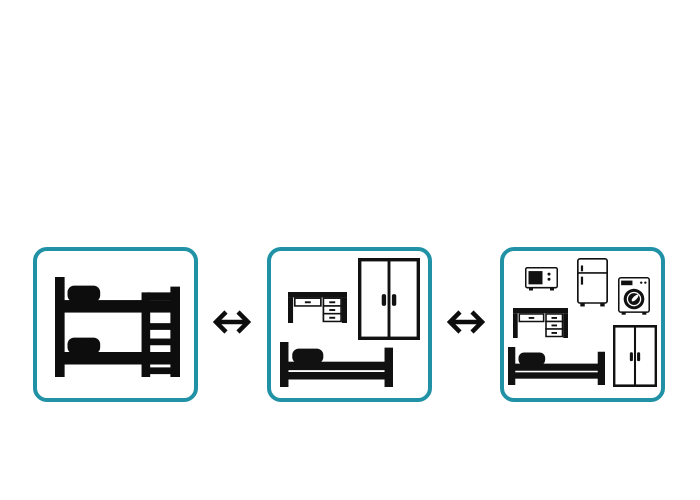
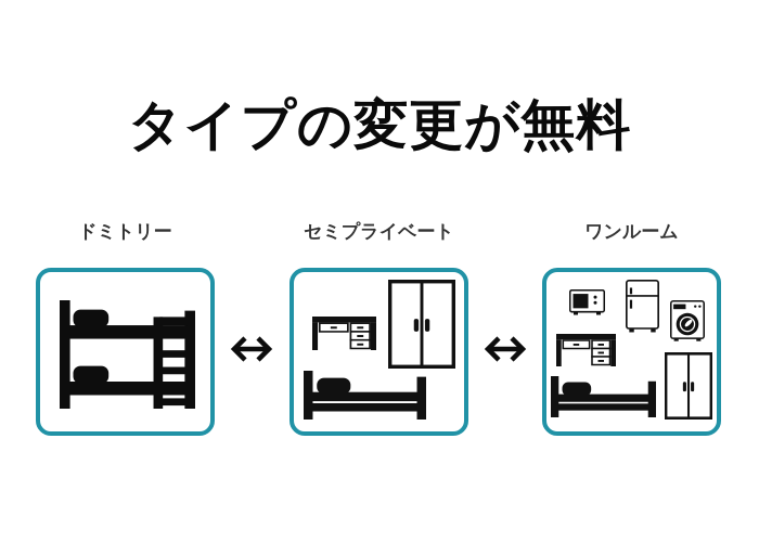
+ タイプの変更が無料
+ ドミトリー
+ セミプライベート
+ ワンルーム
